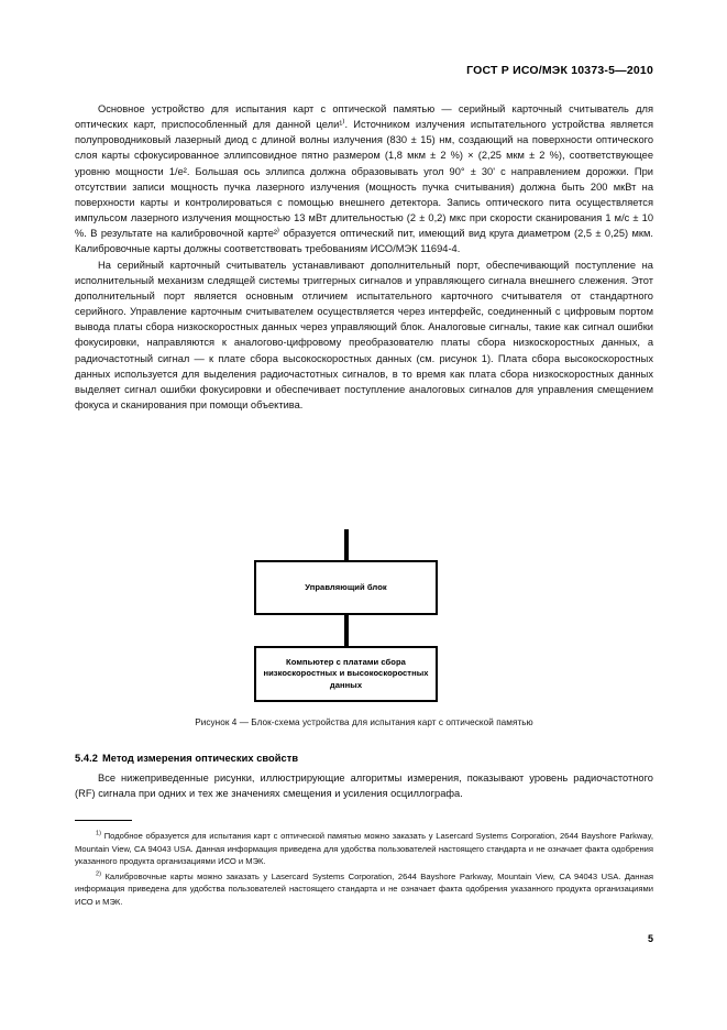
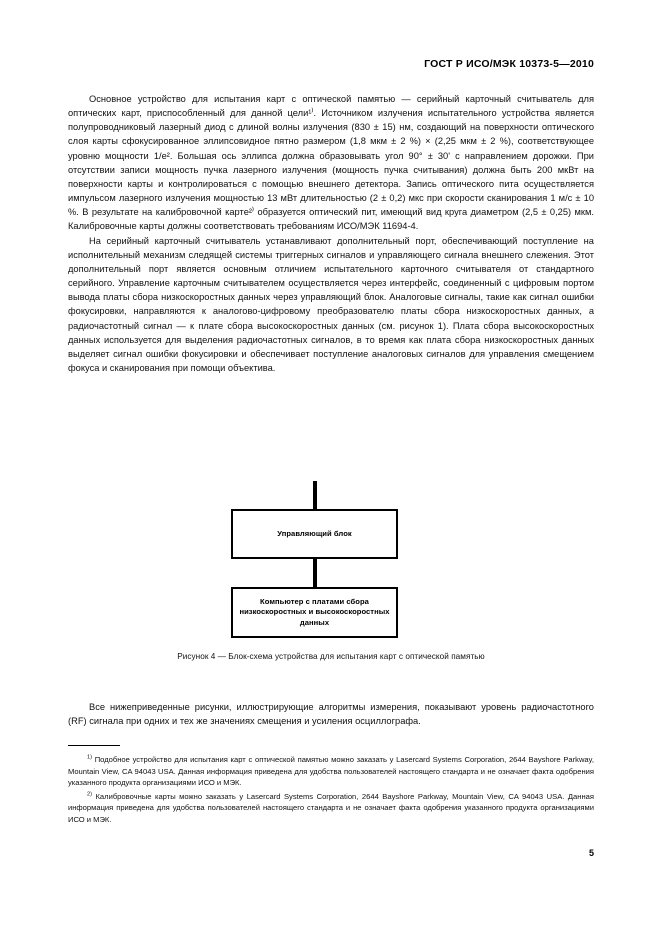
  ГОСТ Р ИСО/МЭК 10373-5—2010
  Основное устройство для испытания карт с оптической памятью — серийный карточный считыватель для оптических карт, приспособленный для данной цели¹⁾. Источником излучения испытательного устройства является полупроводниковый лазерный диод с длиной волны излучения (830 ± 15) нм, создающий на поверхности оптического слоя карты сфокусированное эллипсовидное пятно размером (1,8 мкм ± 2 %) × (2,25 мкм ± 2 %), соответствующее уровню мощности 1/e². Большая ось эллипса должна образовывать угол 90° ± 30' с направлением дорожки. При отсутствии записи мощность пучка лазерного излучения (мощность пучка считывания) должна быть 200 мкВт на поверхности карты и контролироваться с помощью внешнего детектора. Запись оптического пита осуществляется импульсом лазерного излучения мощностью 13 мВт длительностью (2 ± 0,2) мкс при скорости сканирования 1 м/с ± 10 %. В результате на калибровочной карте²⁾ образуется оптический пит, имеющий вид круга диаметром (2,5 ± 0,25) мкм. Калибровочные карты должны соответствовать требованиям ИСО/МЭК 11694-4.
  На серийный карточный считыватель устанавливают дополнительный порт, обеспечивающий поступление на исполнительный механизм следящей системы триггерных сигналов и управляющего сигнала внешнего слежения. Этот дополнительный порт является основным отличием испытательного карточного считывателя от стандартного серийного. Управление карточным считывателем осуществляется через интерфейс, соединенный с цифровым портом вывода платы сбора низкоскоростных данных через управляющий блок. Аналоговые сигналы, такие как сигнал ошибки фокусировки, направляются к аналогово-цифровому преобразователю платы сбора низкоскоростных данных, а радиочастотный сигнал — к плате сбора высокоскоростных данных (см. рисунок 1). Плата сбора высокоскоростных данных используется для выделения радиочастотных сигналов, в то время как плата сбора низкоскоростных данных выделяет сигнал ошибки фокусировки и обеспечивает поступление аналоговых сигналов для управления смещением фокуса и сканирования при помощи объектива.
  Управляющий блок
  Компьютер с платами сбора низкоскоростных и высокоскоростных данных
  Рисунок 4 — Блок-схема устройства для испытания карт с оптической памятью
- 5.4.2 Метод измерения оптических свойств
  Все нижеприведенные рисунки, иллюстрирующие алгоритмы измерения, показывают уровень радиочастотного (RF) сигнала при одних и тех же значениях смещения и усиления осциллографа.
- Подобное образуется для испытания карт с оптической памятью можно заказать у Lasercard Systems Corporation, 2644 Bayshore Parkway, Mountain View, CA 94043 USA. Данная информация приведена для удобства пользователей настоящего стандарта и не означает факта одобрения указанного продукта организациями ИСО и МЭК.
+ Подобное устройство для испытания карт с оптической памятью можно заказать у Lasercard Systems Corporation, 2644 Bayshore Parkway, Mountain View, CA 94043 USA. Данная информация приведена для удобства пользователей настоящего стандарта и не означает факта одобрения указанного продукта организациями ИСО и МЭК.
  Калибровочные карты можно заказать у Lasercard Systems Corporation, 2644 Bayshore Parkway, Mountain View, CA 94043 USA. Данная информация приведена для удобства пользователей настоящего стандарта и не означает факта одобрения указанного продукта организациями ИСО и МЭК.
  5
